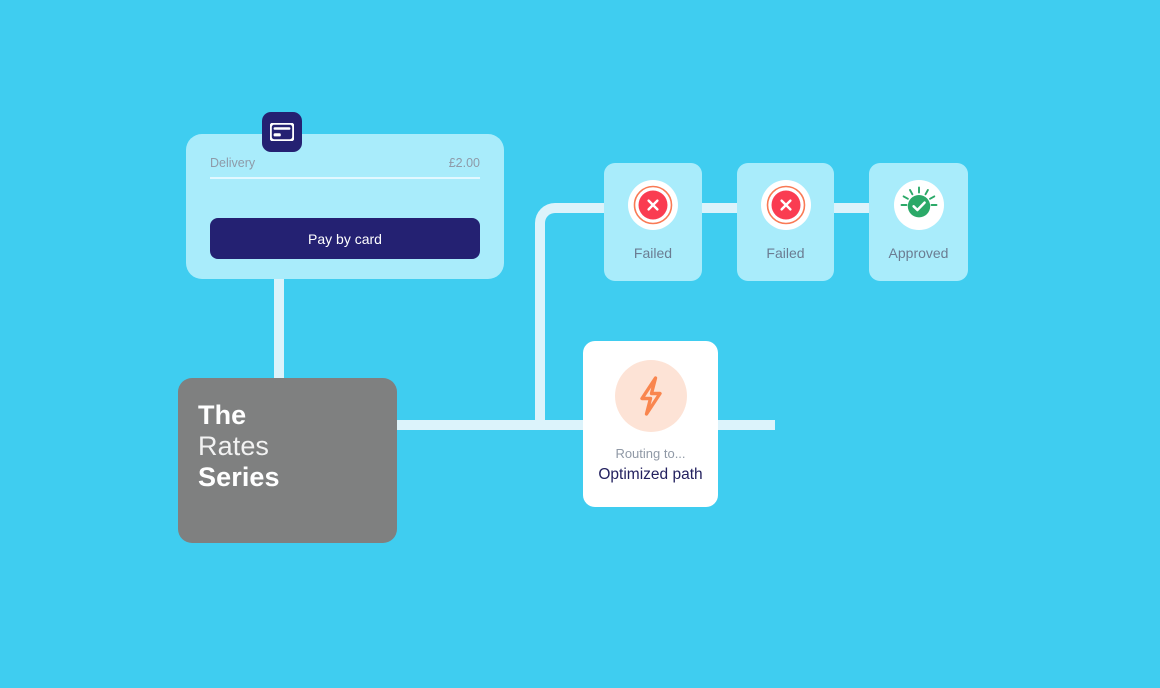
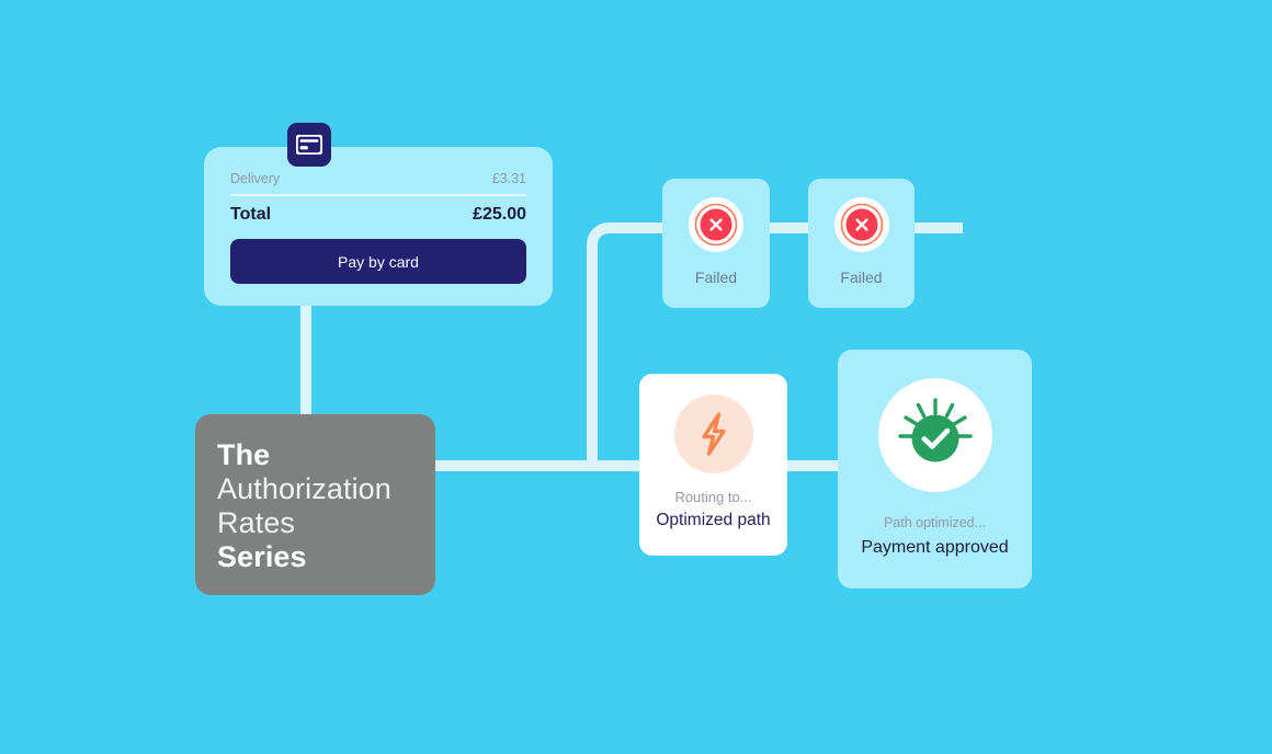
  Delivery
- £2.00
+ £3.31
+ Total
+ £25.00
  Pay by card
  The
+ Authorization
  Rates
  Series
  Failed
  Failed
- Approved
  Routing to...
  Optimized path
+ Path optimized...
+ Payment approved
